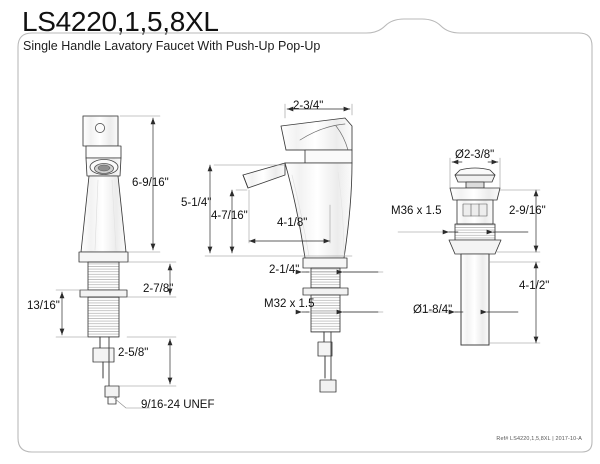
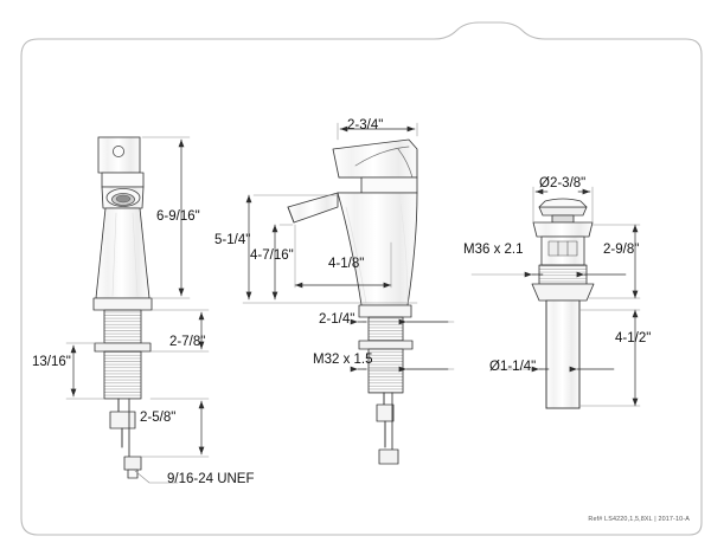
- LS4220,1,5,8XL
- Single Handle Lavatory Faucet With Push-Up Pop-Up
  6-9/16"
  2-7/8"
  13/16"
  2-5/8"
  9/16-24 UNEF
  2-3/4"
  5-1/4"
  4-7/16"
  4-1/8"
  2-1/4"
  M32 x 1.5
  Ø2-3/8"
- M36 x 1.5
+ M36 x 2.1
- 2-9/16"
+ 2-9/8"
- Ø1-8/4"
+ Ø1-1/4"
  4-1/2"
